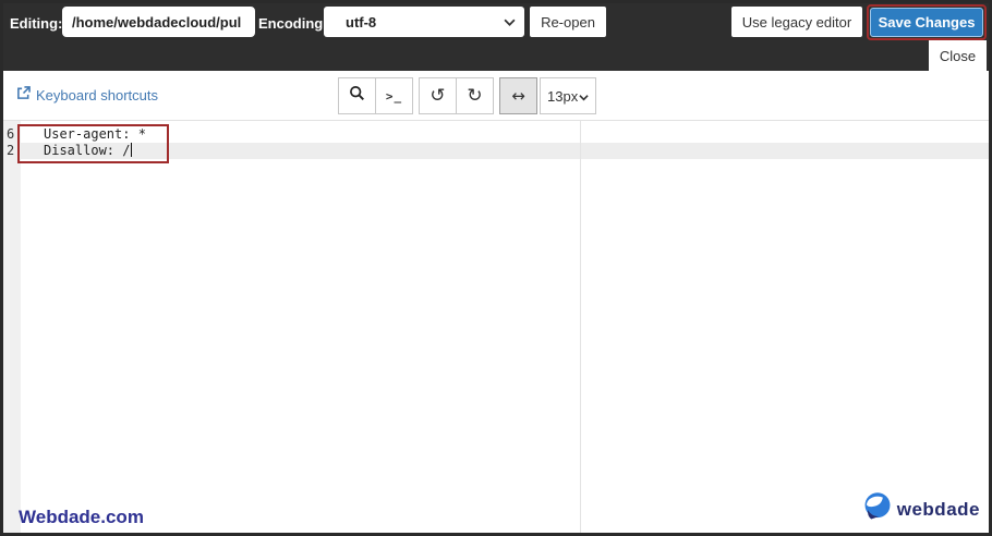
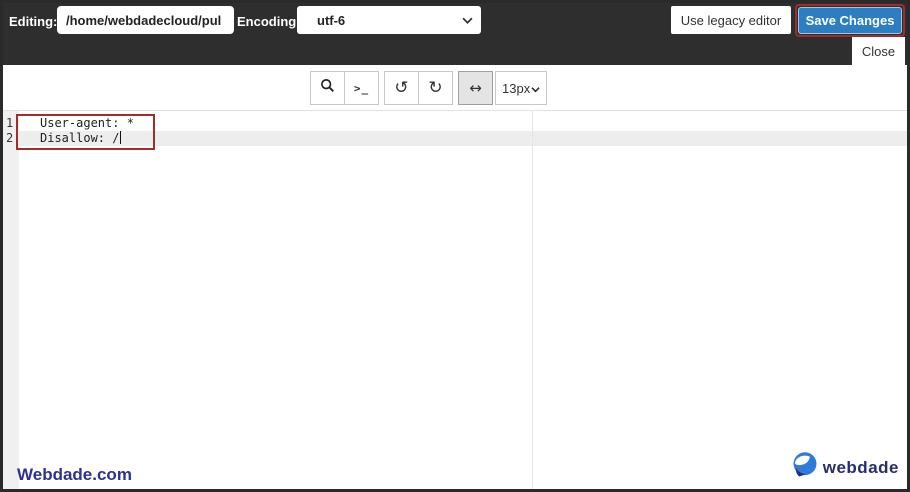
  Editing:
  /home/webdadecloud/pul
  Encoding
- utf-8
+ utf-6
- Re-open
  Use legacy editor
  Save Changes
  Close
- Keyboard shortcuts
  >_
  ↺
  ↻
  ↔
  13px
- 6
+ 1
  User-agent: *
  2
  Disallow: /
  Webdade.com
  webdade
